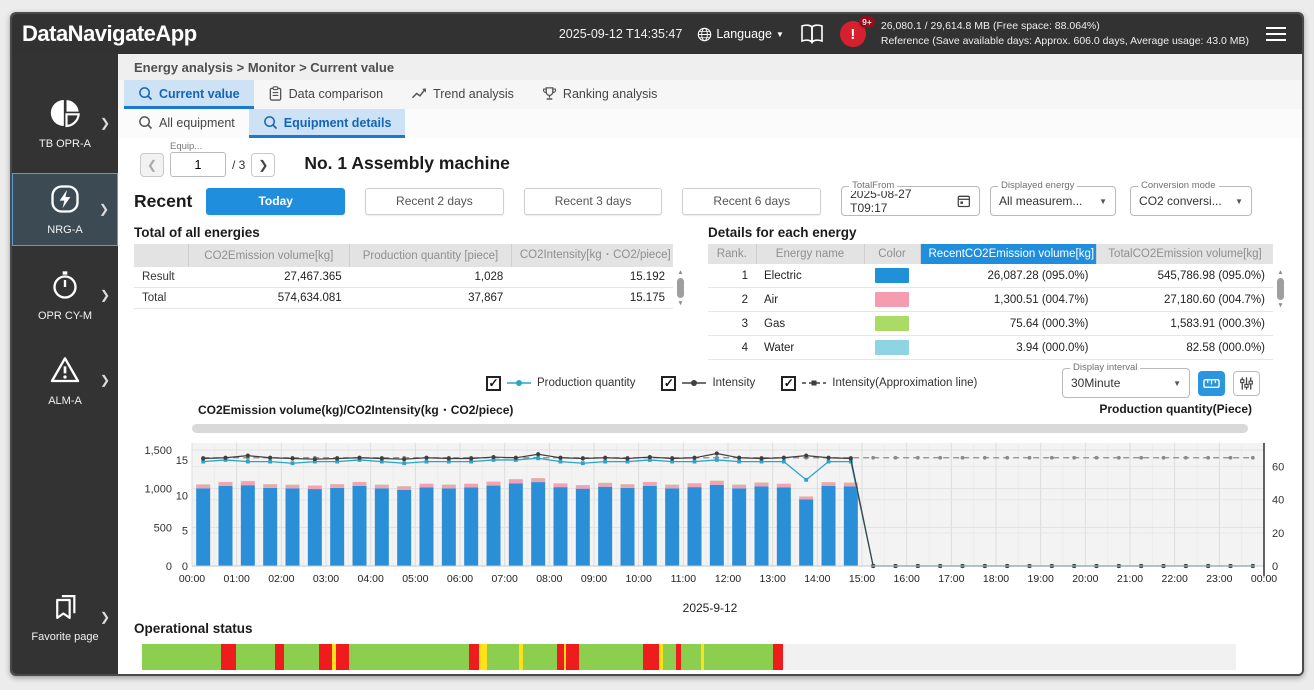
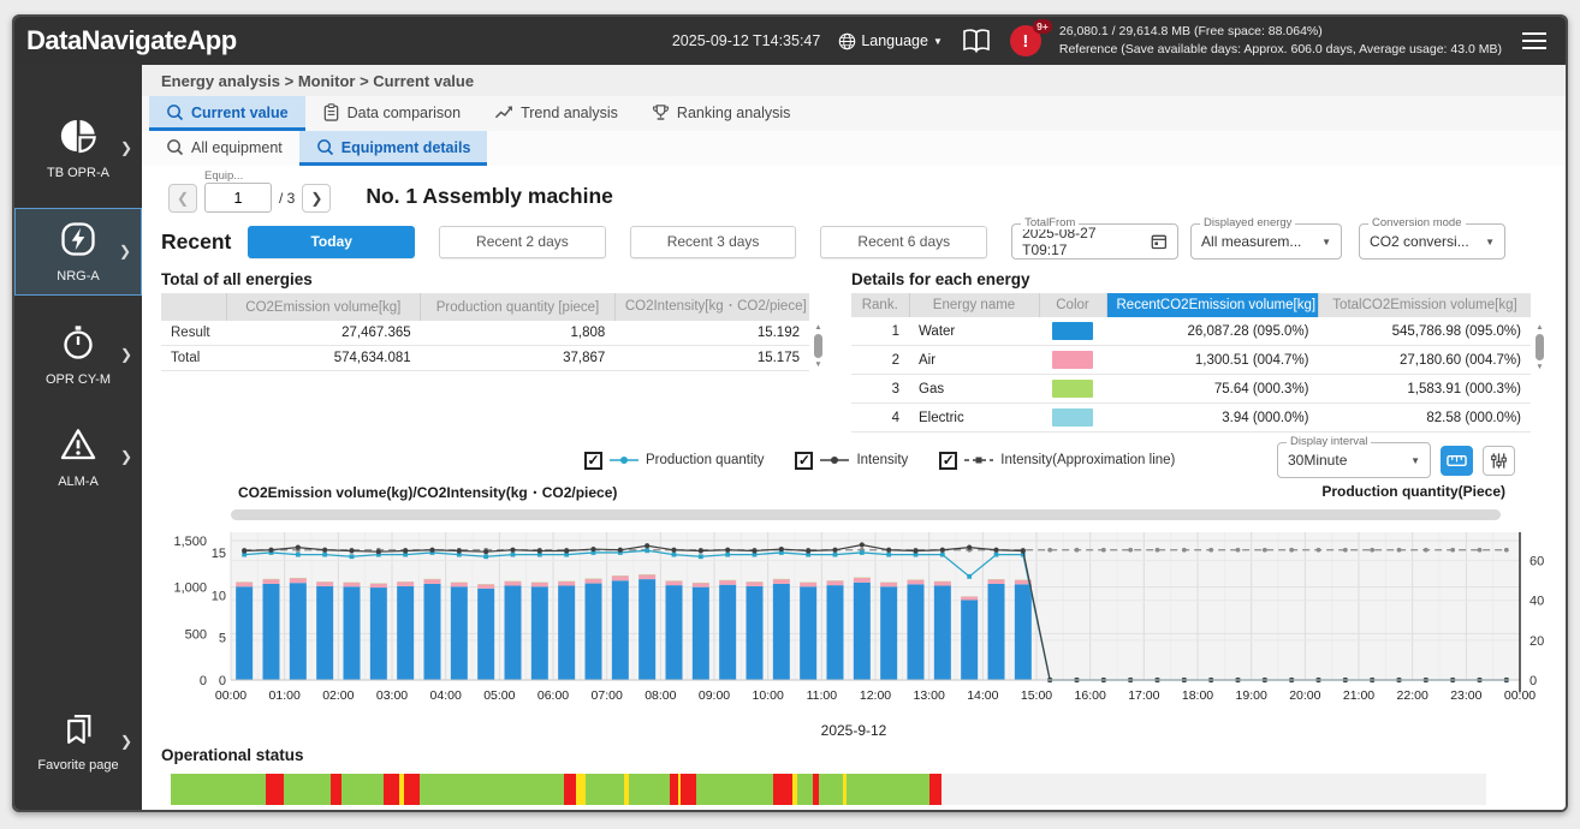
  DataNavigateApp
  2025-09-12 T14:35:47
  Language
  ▼
  !
  9+
  26,080.1 / 29,614.8 MB (Free space: 88.064%)
  Reference (Save available days: Approx. 606.0 days, Average usage: 43.0 MB)
  TB OPR-A
  ❯
  NRG-A
  ❯
  OPR CY-M
  ❯
  ALM-A
  ❯
  Favorite page
  ❯
  Energy analysis > Monitor > Current value
  Current value
  Data comparison
  Trend analysis
  Ranking analysis
  All equipment
  Equipment details
  Equip...
  ❮
  1
  / 3
  ❯
  No. 1 Assembly machine
  Recent
  Today
  Recent 2 days
  Recent 3 days
  Recent 6 days
  TotalFrom
  2025-08-27 T09:17
  Displayed energy
  All measurem...
  ▼
  Conversion mode
  CO2 conversi...
  ▼
  Total of all energies
  	CO2Emission volume[kg]	Production quantity [piece]	CO2Intensity[kg・CO2/piece]
- Result	27,467.365	1,028	15.192
+ Result	27,467.365	1,808	15.192
  Total	574,634.081	37,867	15.175
  Details for each energy
  Rank.	Energy name	Color	RecentCO2Emission volume[kg]	TotalCO2Emission volume[kg]
- 1	Electric		26,087.28 (095.0%)	545,786.98 (095.0%)
+ 1	Water		26,087.28 (095.0%)	545,786.98 (095.0%)
  2	Air		1,300.51 (004.7%)	27,180.60 (004.7%)
  3	Gas		75.64 (000.3%)	1,583.91 (000.3%)
- 4	Water		3.94 (000.0%)	82.58 (000.0%)
+ 4	Electric		3.94 (000.0%)	82.58 (000.0%)
  ✓
  Production quantity
  ✓
  Intensity
  ✓
  Intensity(Approximation line)
  Display interval
  30Minute
  ▼
  CO2Emission volume(kg)/CO2Intensity(kg・CO2/piece)
  Production quantity(Piece)
  0
  500
  1,000
  1,500
  0
  5
  10
  15
  0
  20
  40
  60
  00:00
  01:00
  02:00
  03:00
  04:00
  05:00
  06:00
  07:00
  08:00
  09:00
  10:00
  11:00
  12:00
  13:00
  14:00
  15:00
  16:00
  17:00
  18:00
  19:00
  20:00
  21:00
  22:00
  23:00
  00:00
  2025-9-12
  Operational status
